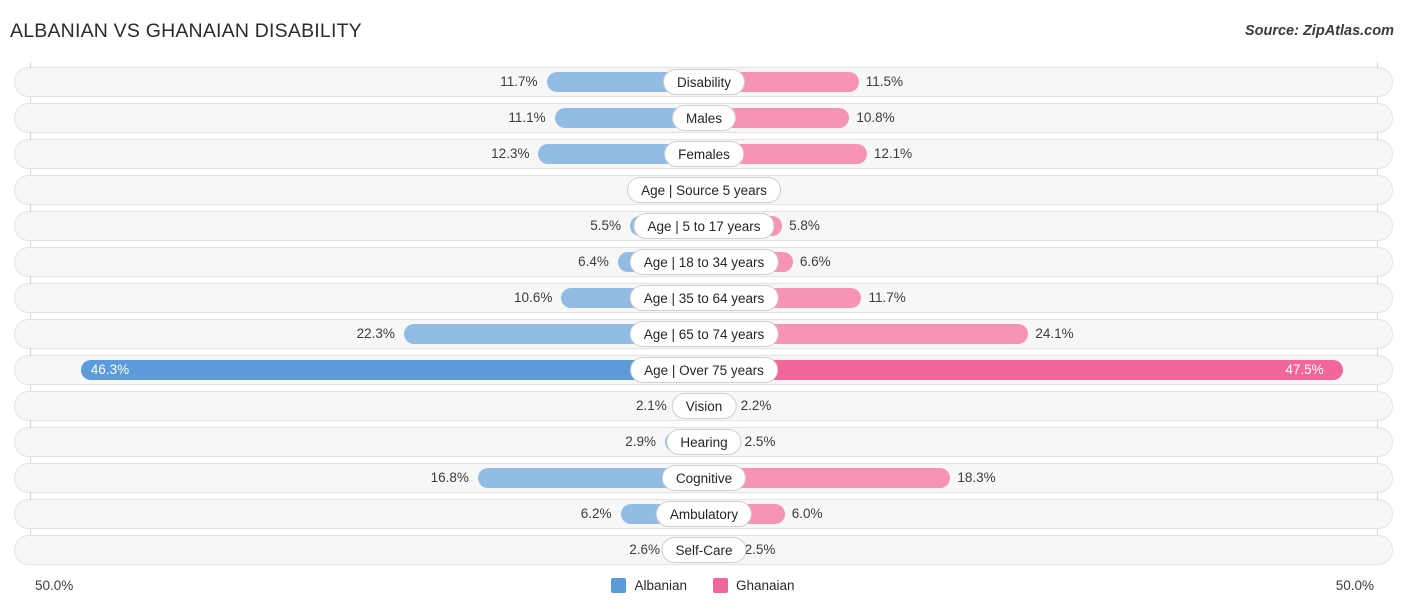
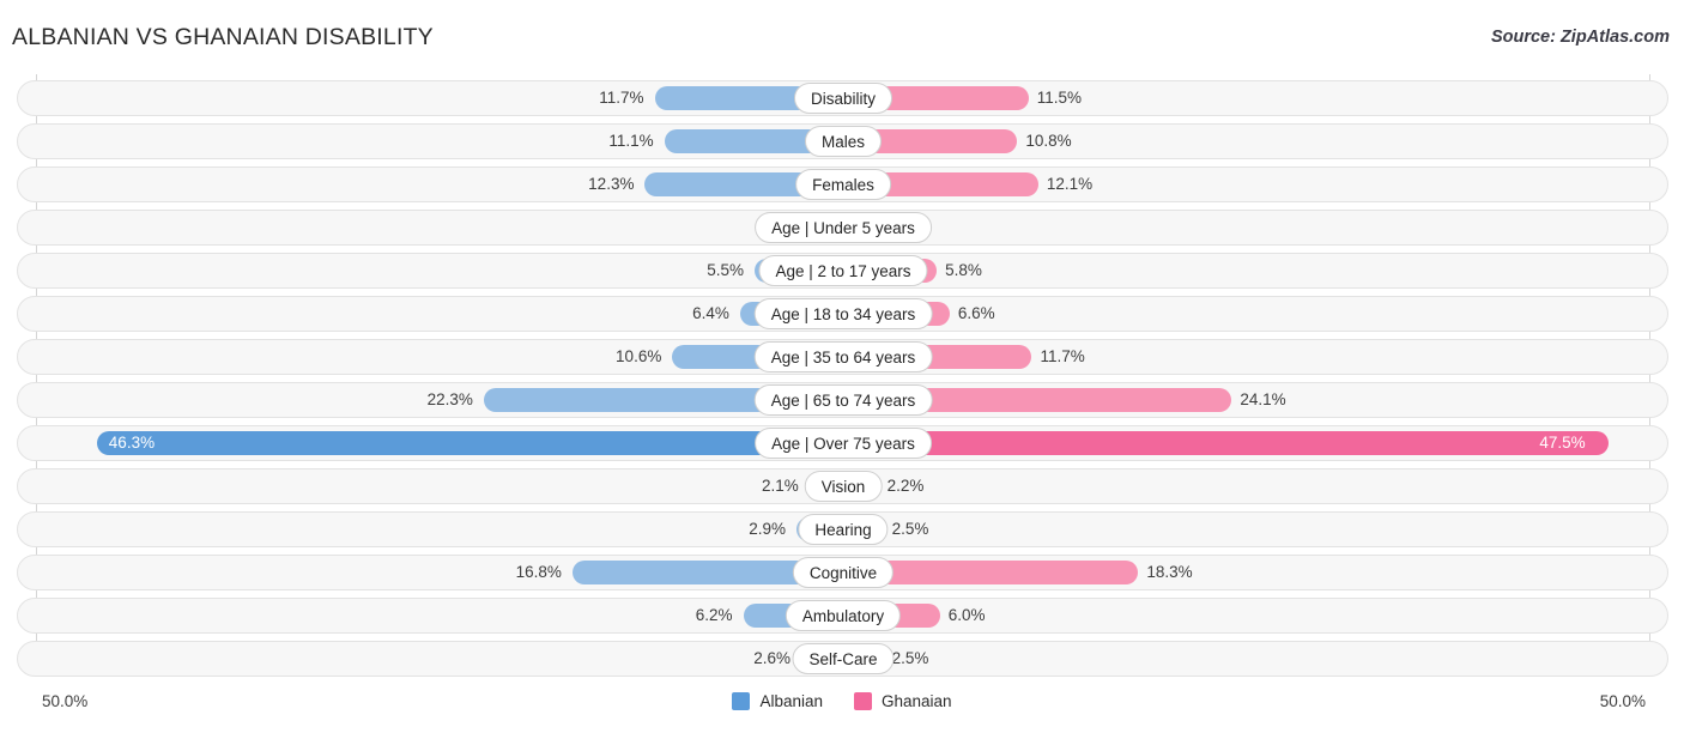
  ALBANIAN VS GHANAIAN DISABILITY
  Source: ZipAtlas.com
  11.7%
  11.5%
  Disability
  11.1%
  10.8%
  Males
  12.3%
  12.1%
  Females
- Age | Source 5 years
+ Age | Under 5 years
  5.5%
  5.8%
- Age | 5 to 17 years
+ Age | 2 to 17 years
  6.4%
  6.6%
  Age | 18 to 34 years
  10.6%
  11.7%
  Age | 35 to 64 years
  22.3%
  24.1%
  Age | 65 to 74 years
  46.3%
  47.5%
  Age | Over 75 years
  2.1%
  2.2%
  Vision
  2.9%
  2.5%
  Hearing
  16.8%
  18.3%
  Cognitive
  6.2%
  6.0%
  Ambulatory
  2.6%
  2.5%
  Self-Care
  50.0%
  Albanian
  Ghanaian
  50.0%
